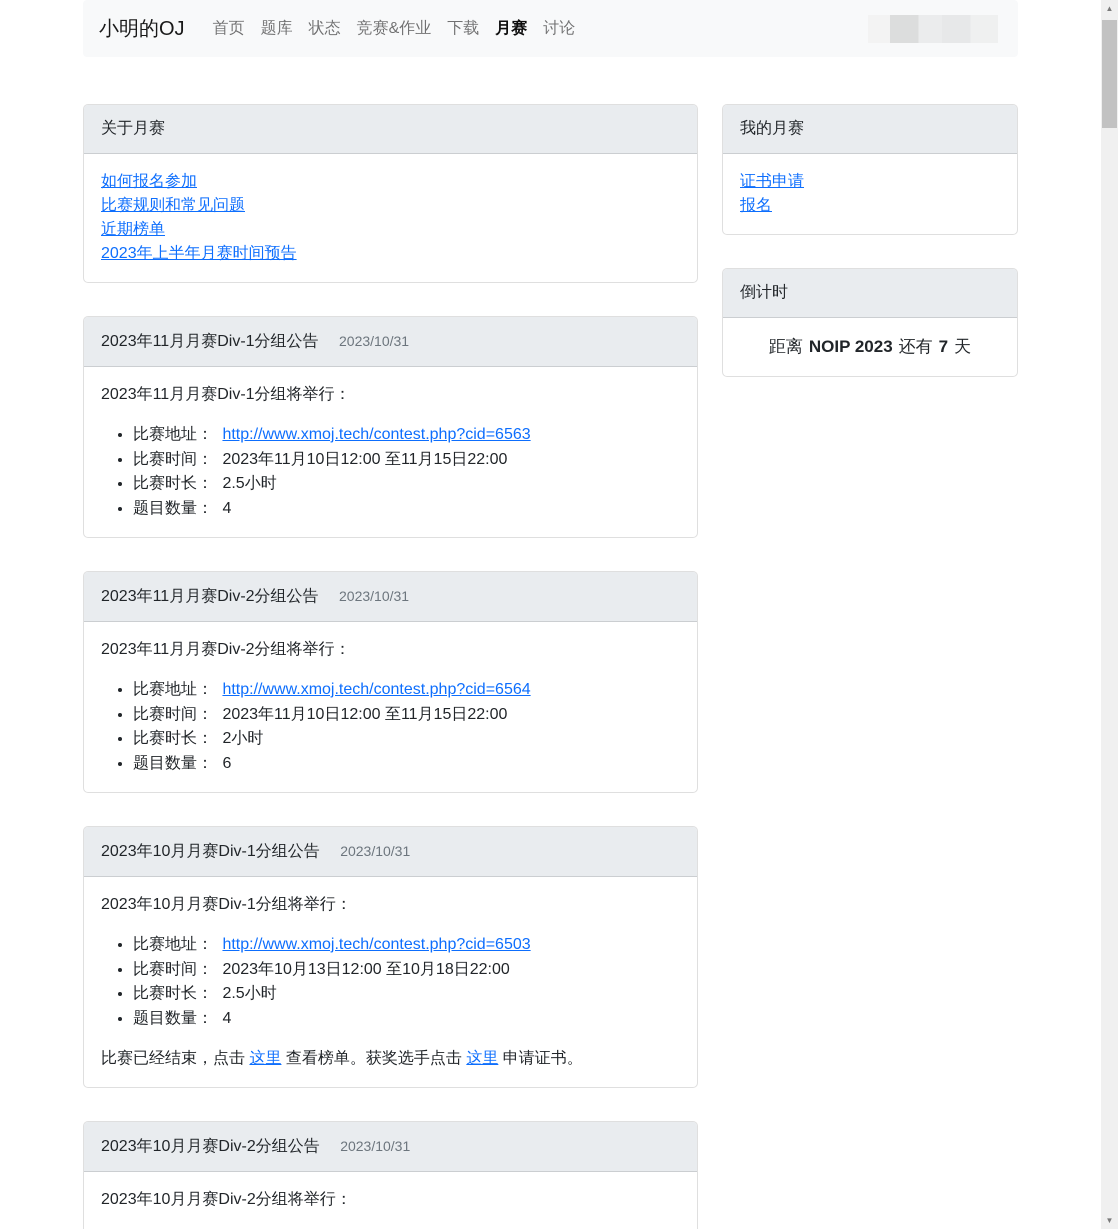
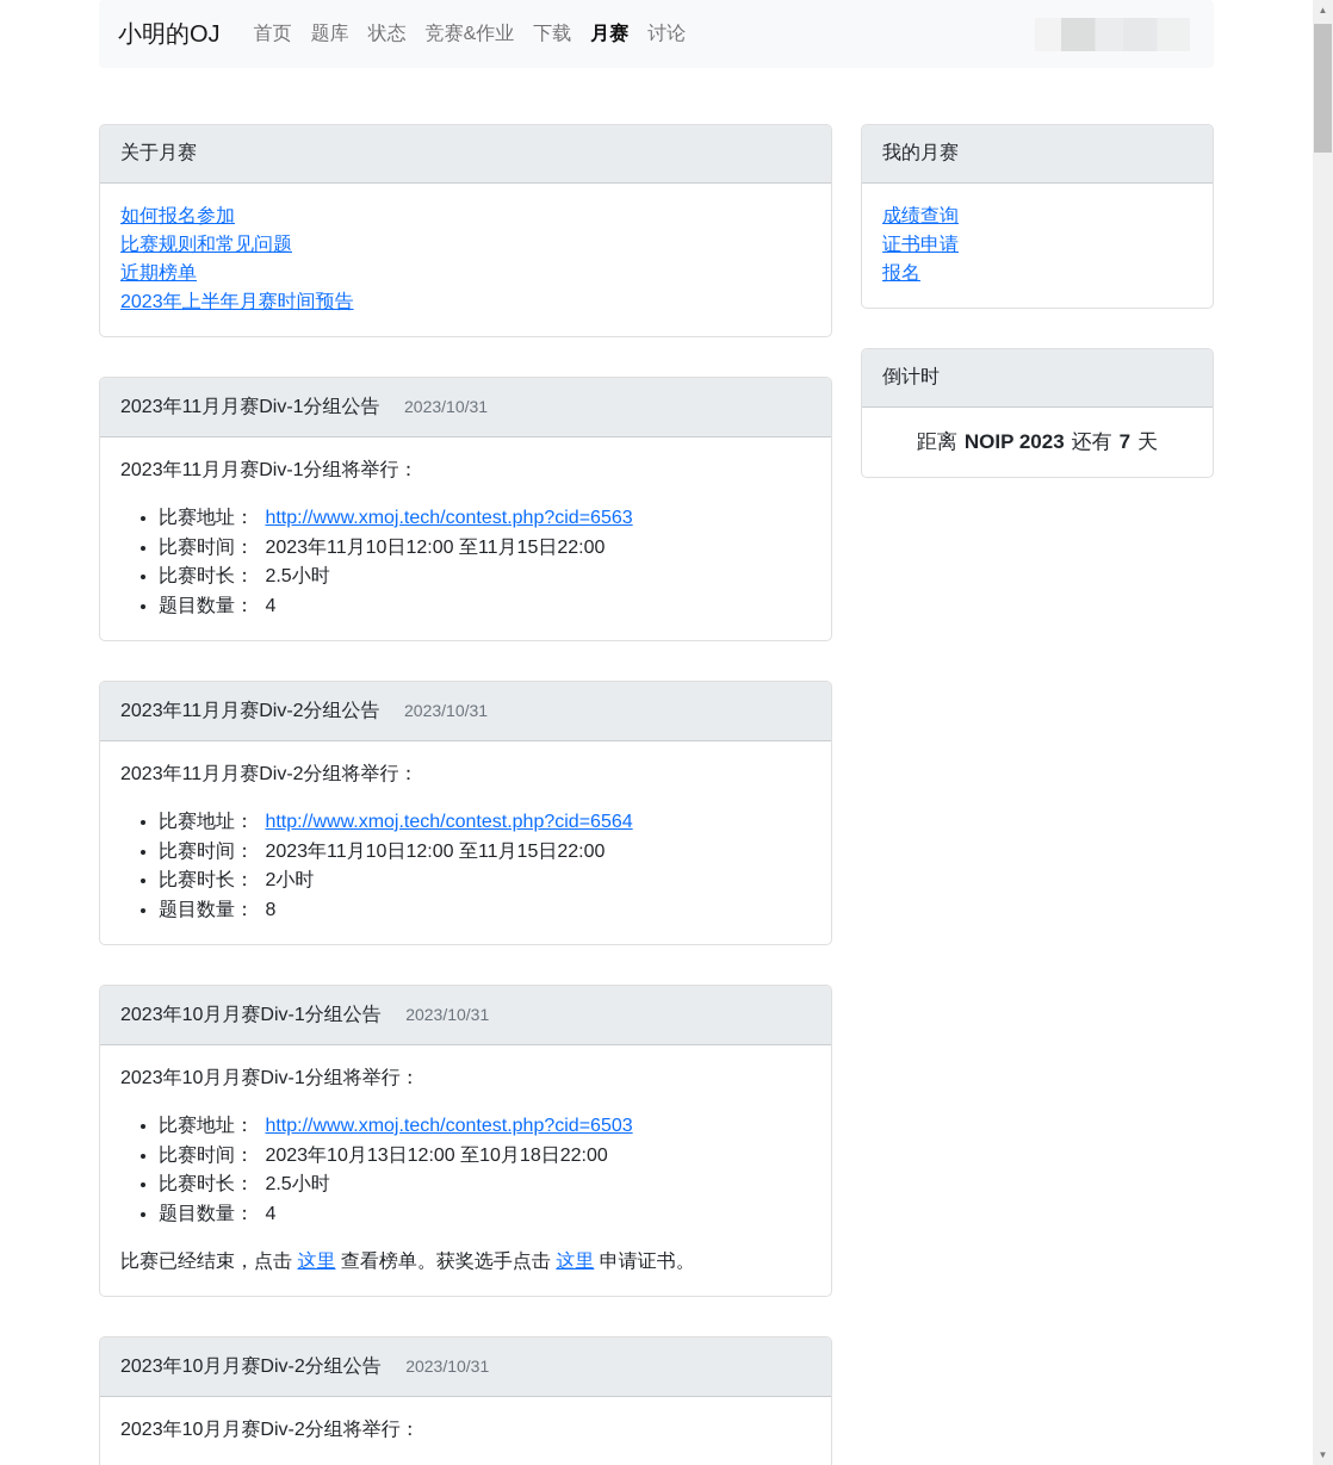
  小明的OJ
  首页
  题库
  状态
  竞赛&作业
  下载
  月赛
  讨论
  关于月赛
  如何报名参加
  比赛规则和常见问题
  近期榜单
  2023年上半年月赛时间预告
  2023年11月月赛Div-1分组公告 2023/10/31
  2023年11月月赛Div-1分组将举行：
  比赛地址： http://www.xmoj.tech/contest.php?cid=6563
  比赛时间： 2023年11月10日12:00 至11月15日22:00
  比赛时长： 2.5小时
  题目数量： 4
  2023年11月月赛Div-2分组公告 2023/10/31
  2023年11月月赛Div-2分组将举行：
  比赛地址： http://www.xmoj.tech/contest.php?cid=6564
  比赛时间： 2023年11月10日12:00 至11月15日22:00
  比赛时长： 2小时
- 题目数量： 6
+ 题目数量： 8
  2023年10月月赛Div-1分组公告 2023/10/31
  2023年10月月赛Div-1分组将举行：
  比赛地址： http://www.xmoj.tech/contest.php?cid=6503
  比赛时间： 2023年10月13日12:00 至10月18日22:00
  比赛时长： 2.5小时
  题目数量： 4
  比赛已经结束，点击 这里 查看榜单。获奖选手点击 这里 申请证书。
  2023年10月月赛Div-2分组公告 2023/10/31
  2023年10月月赛Div-2分组将举行：
  我的月赛
+ 成绩查询
  证书申请
  报名
  倒计时
  距离 NOIP 2023 还有 7 天
  ▲
  ▼
